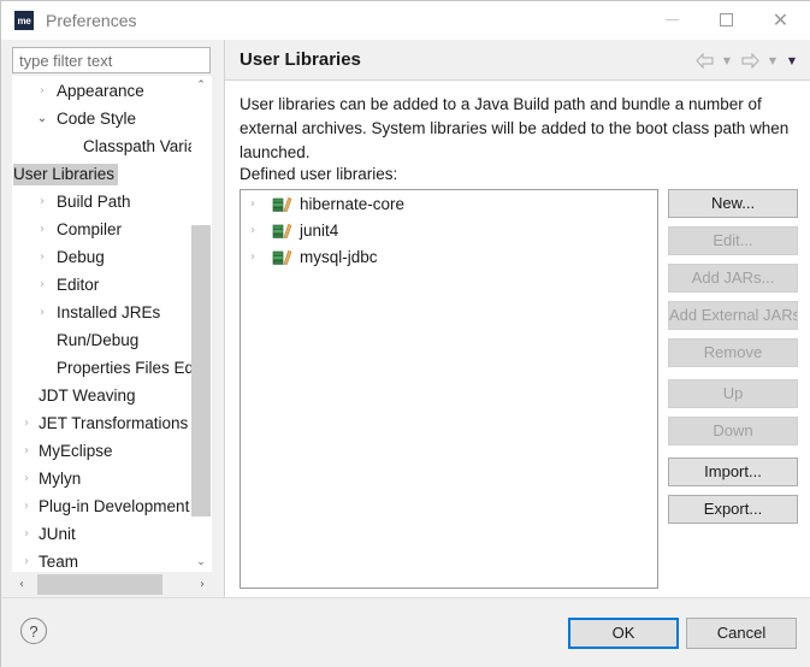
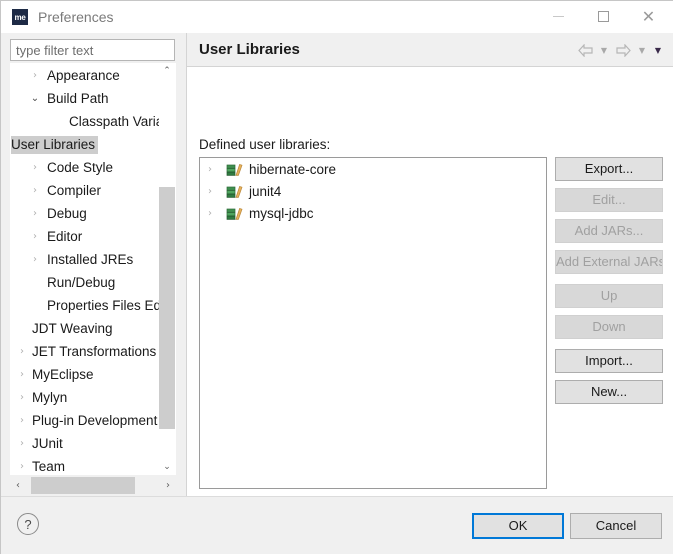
  me
  Preferences
  ✕
  type filter text
  ›
  Appearance
  ⌄
- Code Style
+ Build Path
  Classpath Vari
  User Libraries
  ›
- Build Path
+ Code Style
  ›
  Compiler
  ›
  Debug
  ›
  Editor
  ›
  Installed JREs
  Run/Debug
  Properties Files Ed
  JDT Weaving
  ›
  JET Transformations
  ›
  MyEclipse
  ›
  Mylyn
  ›
  Plug-in Development
  ›
  JUnit
  ›
  Team
  ⌃
  ⌄
  ‹
  ›
  User Libraries
  ▼
  ▼
  ▼
- User libraries can be added to a Java Build path and bundle a number of external archives. System libraries will be added to the boot class path when launched.
  Defined user libraries:
  ›
  hibernate-core
  ›
  junit4
  ›
  mysql-jdbc
- New...
+ Export...
  Edit...
  Add JARs...
  Add External JARs
- Remove
  Up
  Down
  Import...
- Export...
+ New...
  ?
  OK
  Cancel
